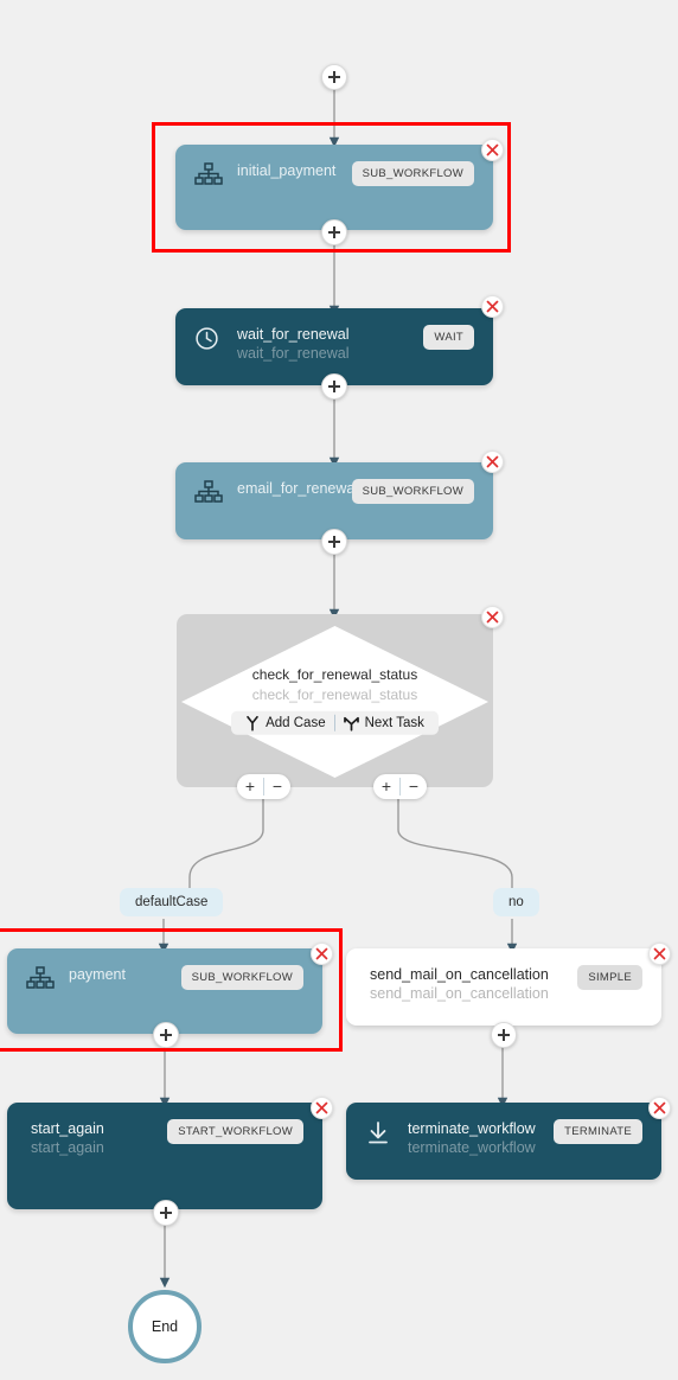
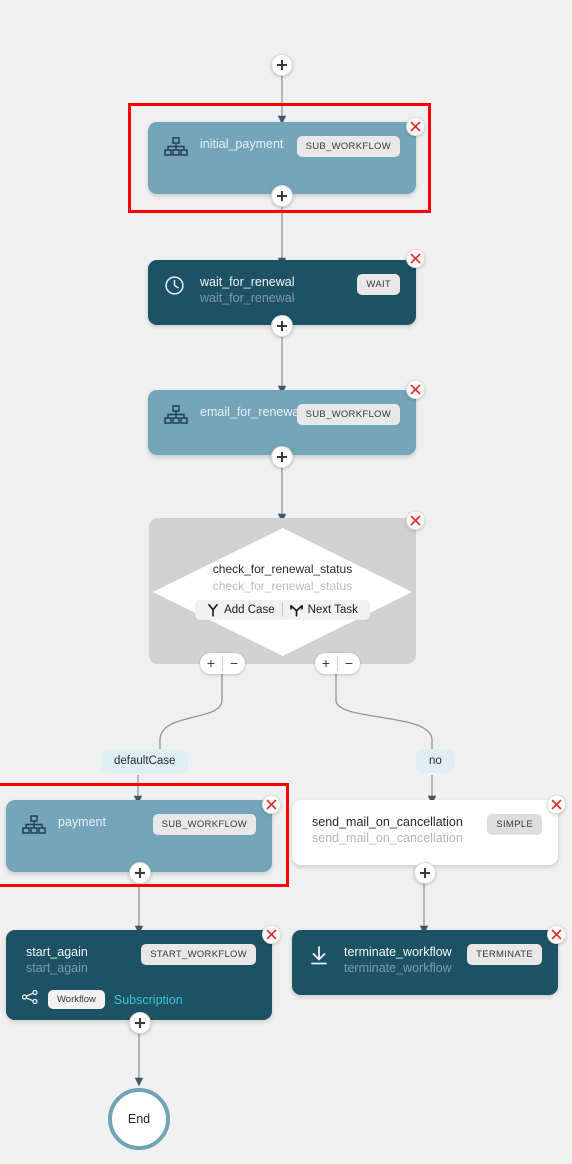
  initial_payment
  SUB_WORKFLOW
  wait_for_renewal
  wait_for_renewal
  WAIT
  email_for_renewa
  SUB_WORKFLOW
  check_for_renewal_status
  check_for_renewal_status
  Add Case
  Next Task
  +
  −
  +
  −
  defaultCase
  no
  payment
  SUB_WORKFLOW
  send_mail_on_cancellation
  send_mail_on_cancellation
  SIMPLE
  start_again
  start_again
  START_WORKFLOW
+ Workflow
+ Subscription
  terminate_workflow
  terminate_workflow
  TERMINATE
  End
